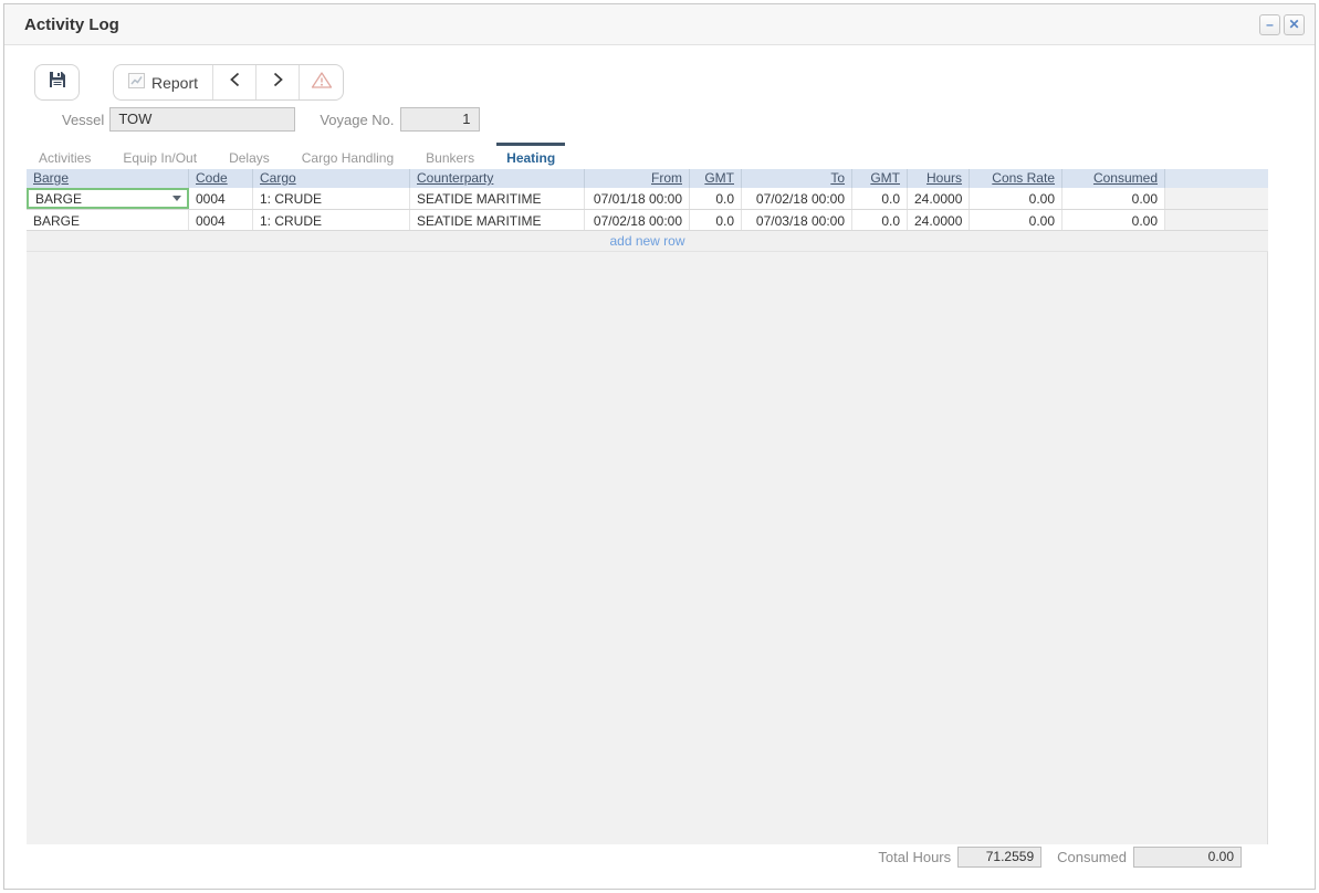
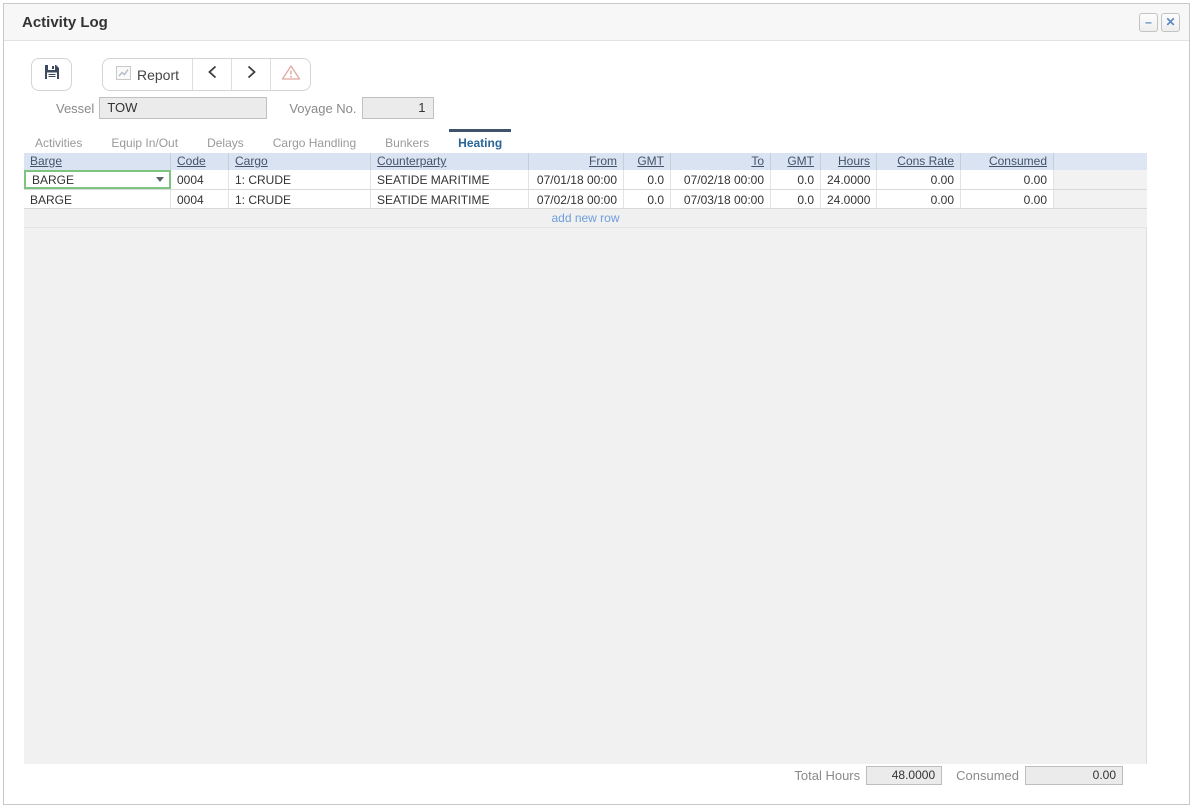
  Activity Log
  –
  ✕
  Report
  Vessel
  TOW
  Voyage No.
  1
  Activities
  Equip In/Out
  Delays
  Cargo Handling
  Bunkers
  Heating
  Barge
  Code
  Cargo
  Counterparty
  From
  GMT
  To
  GMT
  Hours
  Cons Rate
  Consumed
  BARGE
  0004
  1: CRUDE
  SEATIDE MARITIME
  07/01/18 00:00
  0.0
  07/02/18 00:00
  0.0
  24.0000
  0.00
  0.00
  BARGE
  0004
  1: CRUDE
  SEATIDE MARITIME
  07/02/18 00:00
  0.0
  07/03/18 00:00
  0.0
  24.0000
  0.00
  0.00
  add new row
  Total Hours
- 71.2559
+ 48.0000
  Consumed
  0.00
